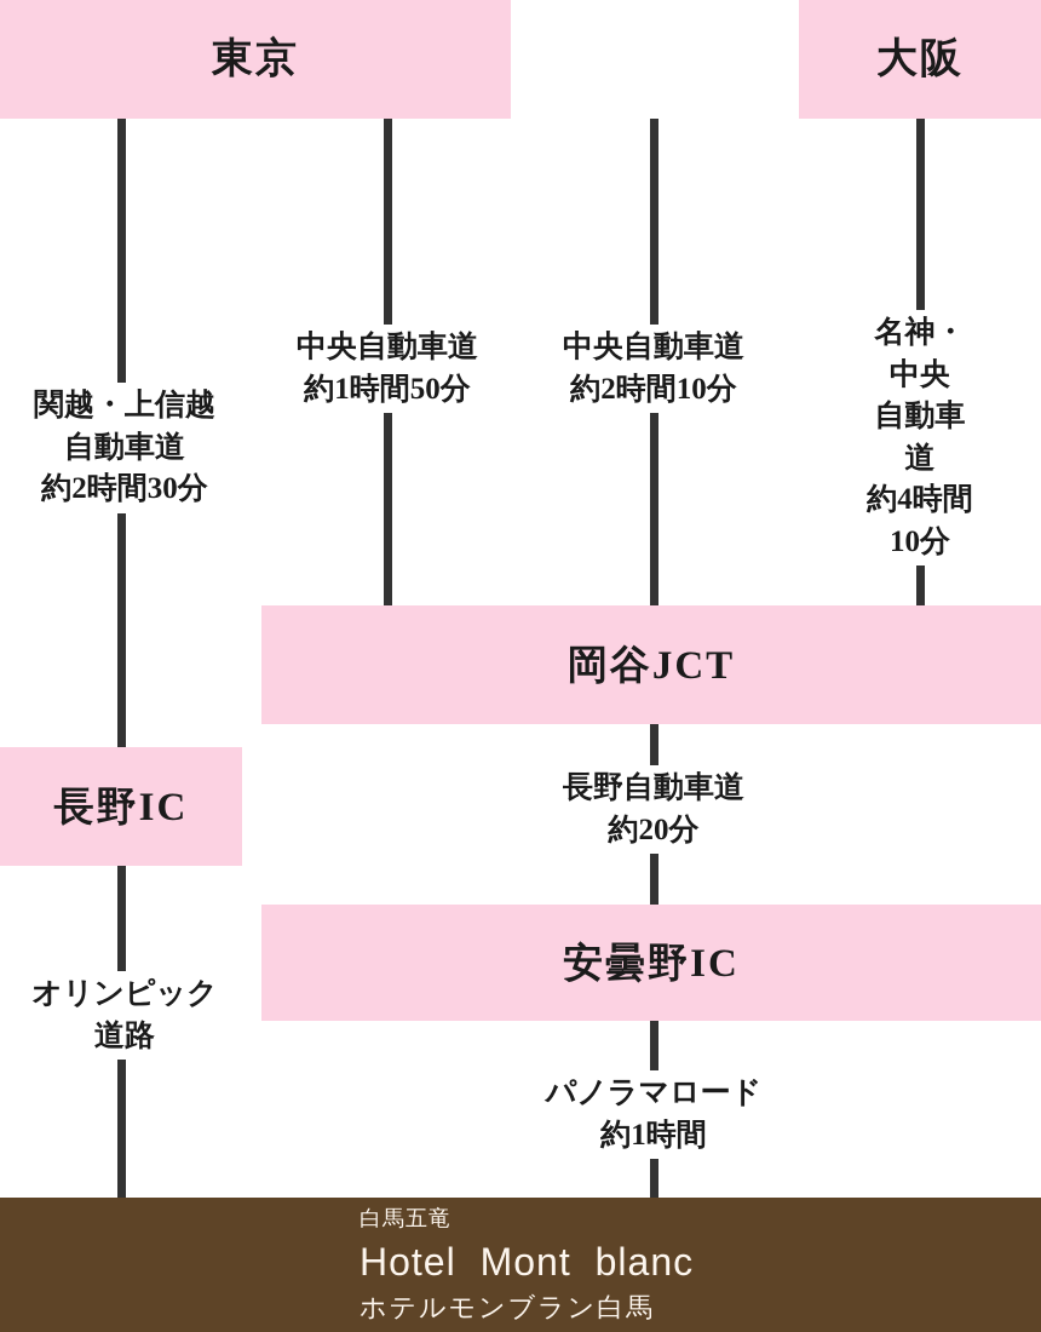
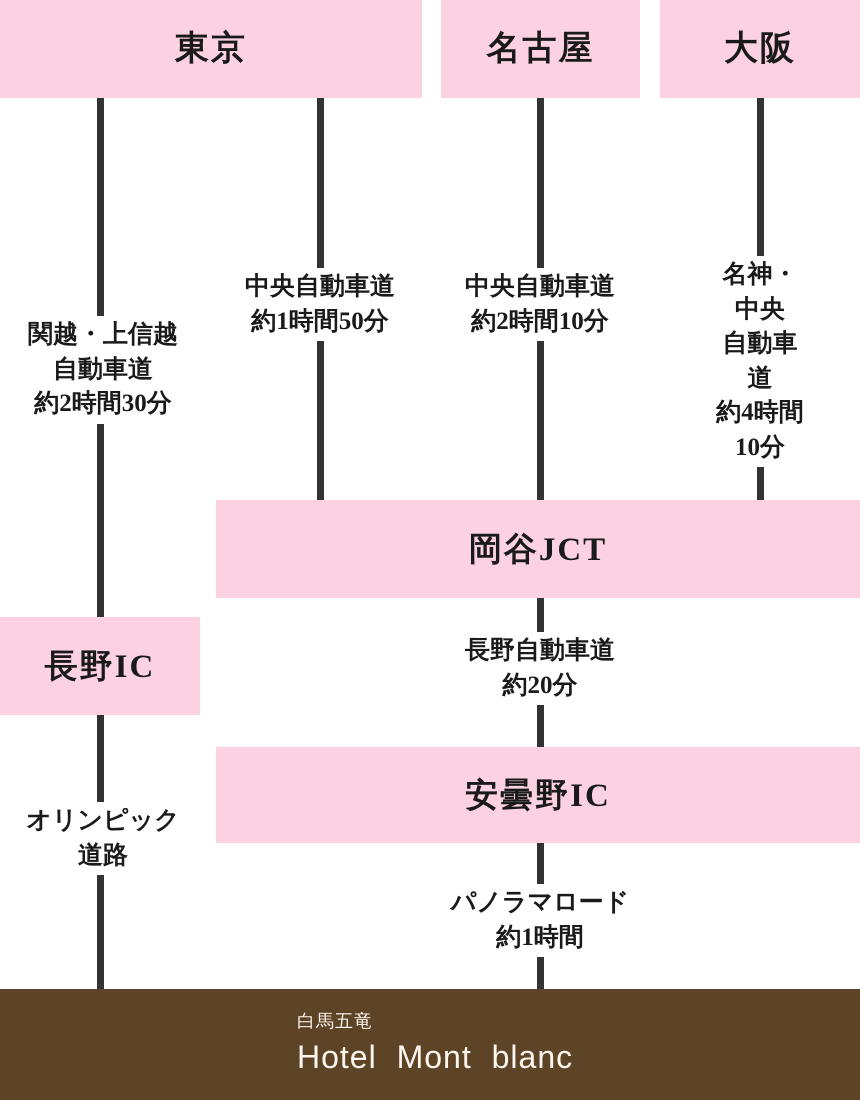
  東京
+ 名古屋
  大阪
  関越・上信越
  自動車道
  約2時間30分
  中央自動車道
  約1時間50分
  中央自動車道
  約2時間10分
  名神・中央
  自動車道
  約4時間10分
  岡谷JCT
  長野IC
  長野自動車道
  約20分
  安曇野IC
  オリンピック
  道路
  パノラマロード
  約1時間
  白馬五竜
  Hotel Mont blanc
- ホテルモンブラン白馬
